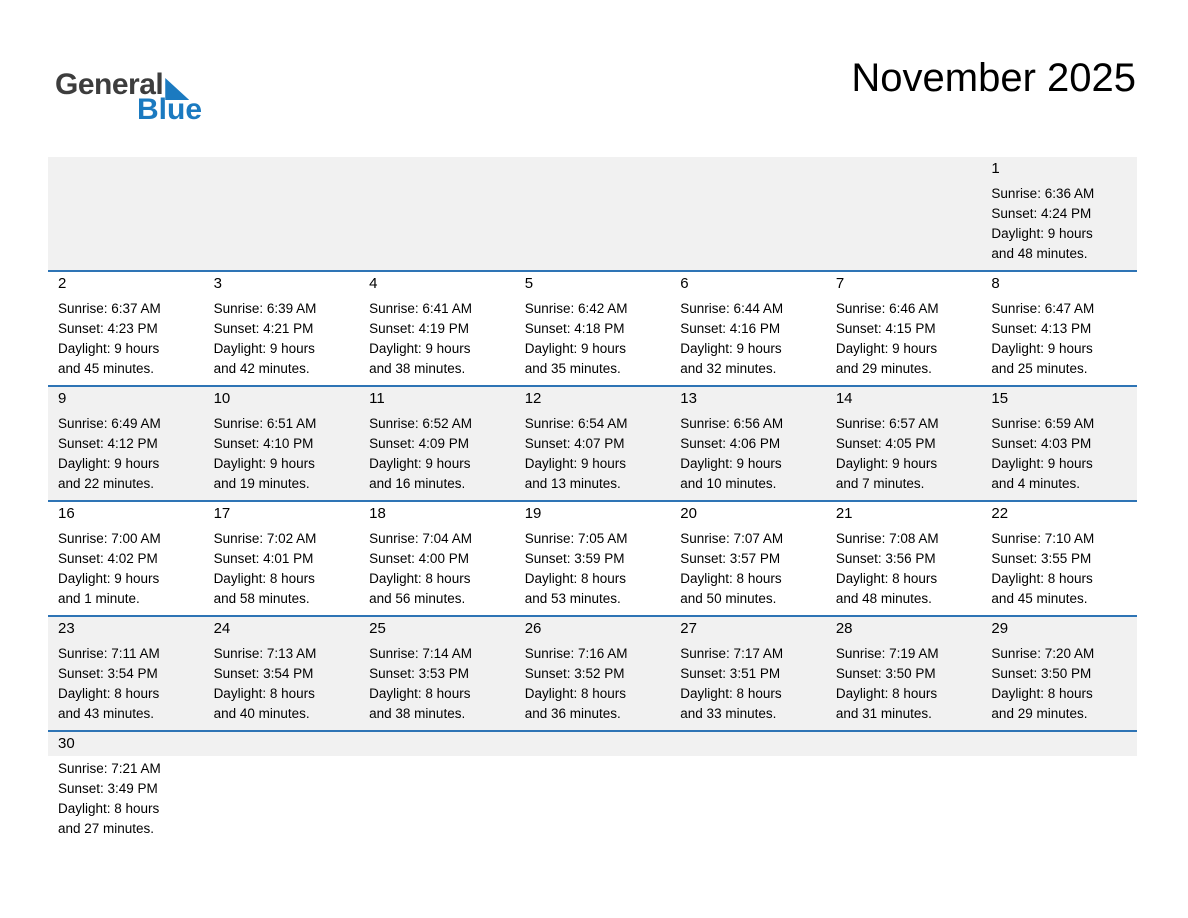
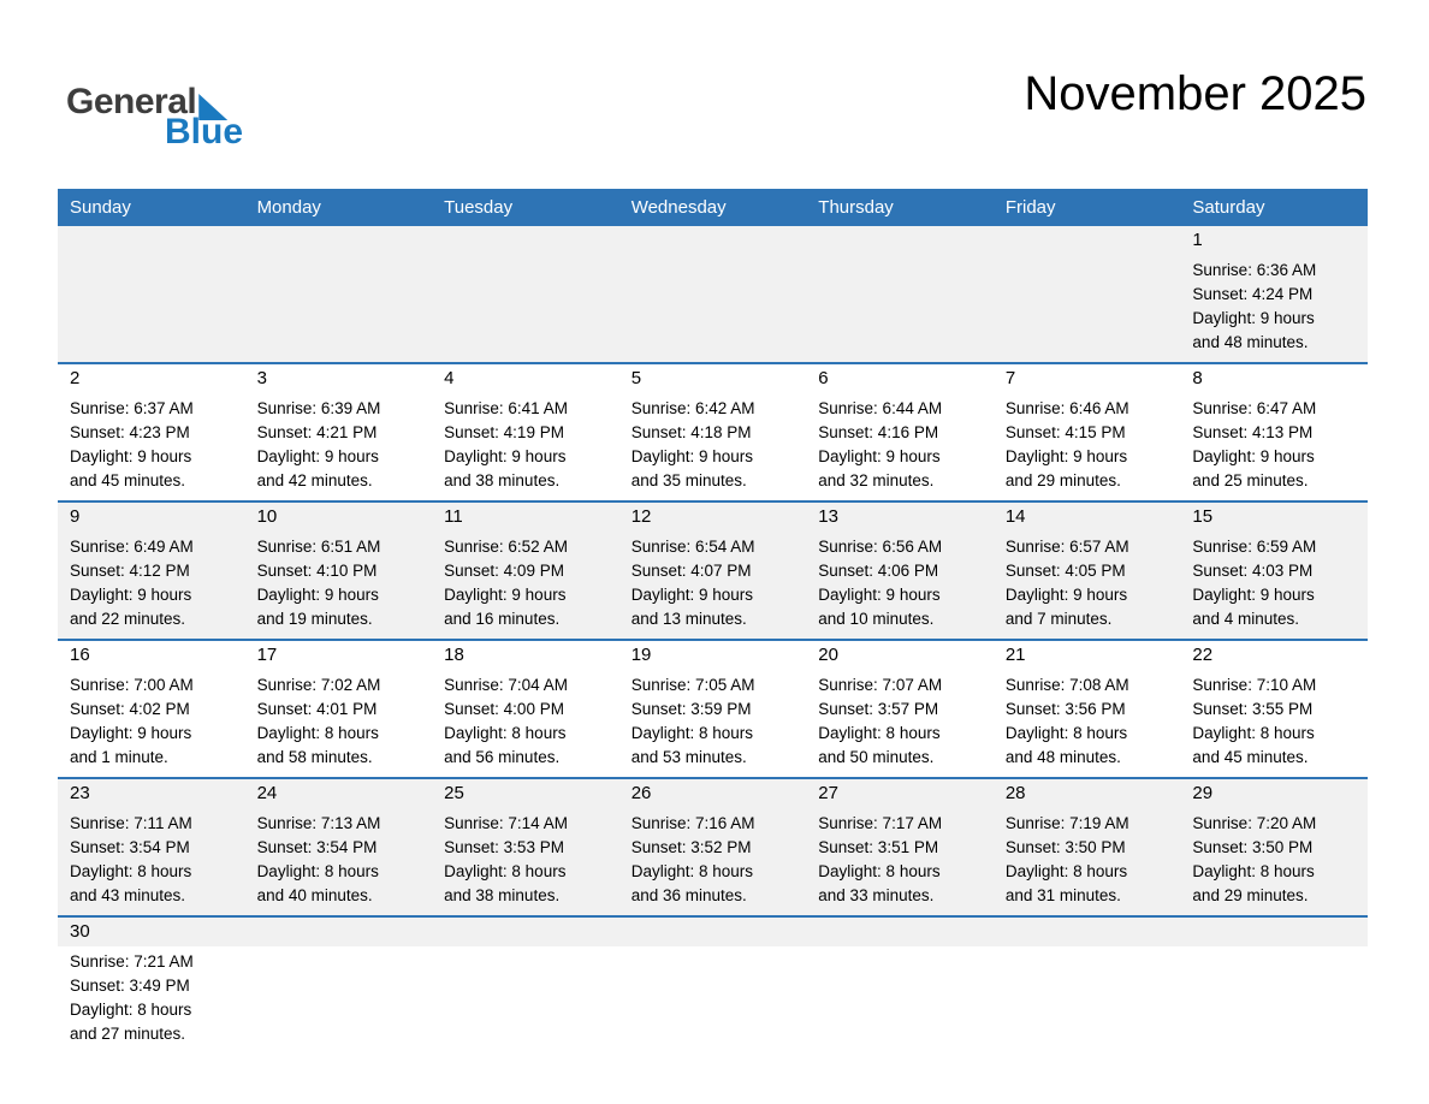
  General
  Blue
  November 2025
+ Sunday
+ Monday
+ Tuesday
+ Wednesday
+ Thursday
+ Friday
+ Saturday
  1
  Sunrise: 6:36 AM
  Sunset: 4:24 PM
  Daylight: 9 hours
  and 48 minutes.
  2
  Sunrise: 6:37 AM
  Sunset: 4:23 PM
  Daylight: 9 hours
  and 45 minutes.
  3
  Sunrise: 6:39 AM
  Sunset: 4:21 PM
  Daylight: 9 hours
  and 42 minutes.
  4
  Sunrise: 6:41 AM
  Sunset: 4:19 PM
  Daylight: 9 hours
  and 38 minutes.
  5
  Sunrise: 6:42 AM
  Sunset: 4:18 PM
  Daylight: 9 hours
  and 35 minutes.
  6
  Sunrise: 6:44 AM
  Sunset: 4:16 PM
  Daylight: 9 hours
  and 32 minutes.
  7
  Sunrise: 6:46 AM
  Sunset: 4:15 PM
  Daylight: 9 hours
  and 29 minutes.
  8
  Sunrise: 6:47 AM
  Sunset: 4:13 PM
  Daylight: 9 hours
  and 25 minutes.
  9
  Sunrise: 6:49 AM
  Sunset: 4:12 PM
  Daylight: 9 hours
  and 22 minutes.
  10
  Sunrise: 6:51 AM
  Sunset: 4:10 PM
  Daylight: 9 hours
  and 19 minutes.
  11
  Sunrise: 6:52 AM
  Sunset: 4:09 PM
  Daylight: 9 hours
  and 16 minutes.
  12
  Sunrise: 6:54 AM
  Sunset: 4:07 PM
  Daylight: 9 hours
  and 13 minutes.
  13
  Sunrise: 6:56 AM
  Sunset: 4:06 PM
  Daylight: 9 hours
  and 10 minutes.
  14
  Sunrise: 6:57 AM
  Sunset: 4:05 PM
  Daylight: 9 hours
  and 7 minutes.
  15
  Sunrise: 6:59 AM
  Sunset: 4:03 PM
  Daylight: 9 hours
  and 4 minutes.
  16
  Sunrise: 7:00 AM
  Sunset: 4:02 PM
  Daylight: 9 hours
  and 1 minute.
  17
  Sunrise: 7:02 AM
  Sunset: 4:01 PM
  Daylight: 8 hours
  and 58 minutes.
  18
  Sunrise: 7:04 AM
  Sunset: 4:00 PM
  Daylight: 8 hours
  and 56 minutes.
  19
  Sunrise: 7:05 AM
  Sunset: 3:59 PM
  Daylight: 8 hours
  and 53 minutes.
  20
  Sunrise: 7:07 AM
  Sunset: 3:57 PM
  Daylight: 8 hours
  and 50 minutes.
  21
  Sunrise: 7:08 AM
  Sunset: 3:56 PM
  Daylight: 8 hours
  and 48 minutes.
  22
  Sunrise: 7:10 AM
  Sunset: 3:55 PM
  Daylight: 8 hours
  and 45 minutes.
  23
  Sunrise: 7:11 AM
  Sunset: 3:54 PM
  Daylight: 8 hours
  and 43 minutes.
  24
  Sunrise: 7:13 AM
  Sunset: 3:54 PM
  Daylight: 8 hours
  and 40 minutes.
  25
  Sunrise: 7:14 AM
  Sunset: 3:53 PM
  Daylight: 8 hours
  and 38 minutes.
  26
  Sunrise: 7:16 AM
  Sunset: 3:52 PM
  Daylight: 8 hours
  and 36 minutes.
  27
  Sunrise: 7:17 AM
  Sunset: 3:51 PM
  Daylight: 8 hours
  and 33 minutes.
  28
  Sunrise: 7:19 AM
  Sunset: 3:50 PM
  Daylight: 8 hours
  and 31 minutes.
  29
  Sunrise: 7:20 AM
  Sunset: 3:50 PM
  Daylight: 8 hours
  and 29 minutes.
  30
  Sunrise: 7:21 AM
  Sunset: 3:49 PM
  Daylight: 8 hours
  and 27 minutes.
